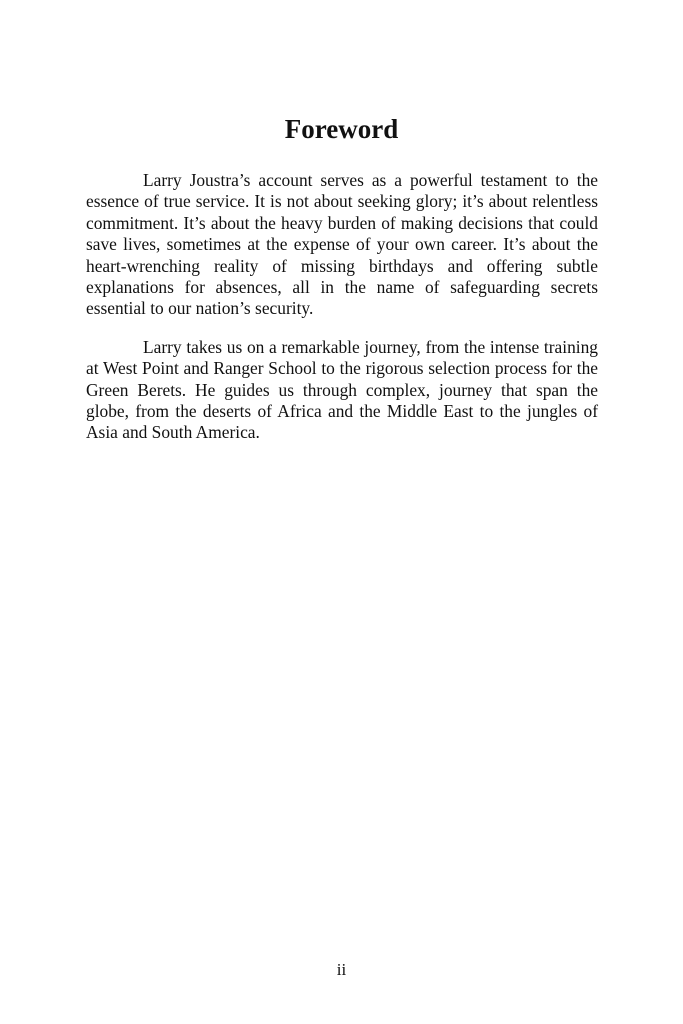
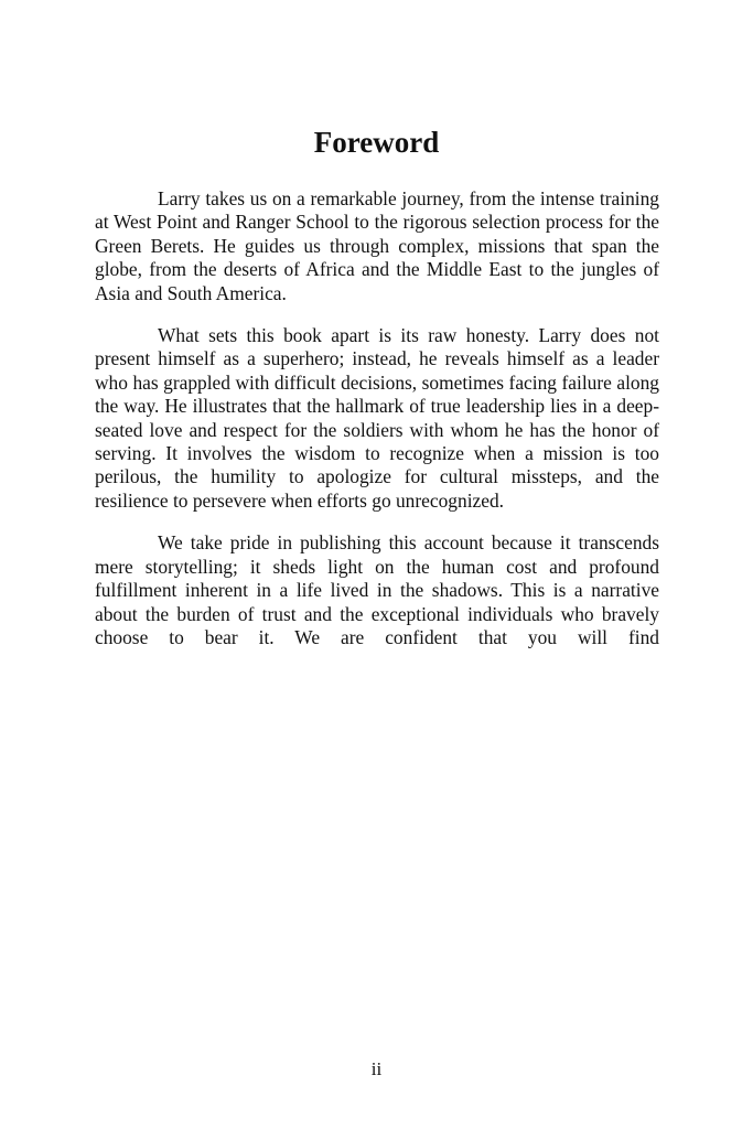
  Foreword
- Larry Joustra’s account serves as a powerful testament to the essence of true service. It is not about seeking glory; it’s about relentless commitment. It’s about the heavy burden of making decisions that could save lives, sometimes at the expense of your own career. It’s about the heart-wrenching reality of missing birthdays and offering subtle explanations for absences, all in the name of safeguarding secrets essential to our nation’s security.
- Larry takes us on a remarkable journey, from the intense training at West Point and Ranger School to the rigorous selection process for the Green Berets. He guides us through complex, journey that span the globe, from the deserts of Africa and the Middle East to the jungles of Asia and South America.
+ Larry takes us on a remarkable journey, from the intense training at West Point and Ranger School to the rigorous selection process for the Green Berets. He guides us through complex, missions that span the globe, from the deserts of Africa and the Middle East to the jungles of Asia and South America.
+ What sets this book apart is its raw honesty. Larry does not present himself as a superhero; instead, he reveals himself as a leader who has grappled with difficult decisions, sometimes facing failure along the way. He illustrates that the hallmark of true leadership lies in a deep-seated love and respect for the soldiers with whom he has the honor of serving. It involves the wisdom to recognize when a mission is too perilous, the humility to apologize for cultural missteps, and the resilience to persevere when efforts go unrecognized.
+ We take pride in publishing this account because it transcends mere storytelling; it sheds light on the human cost and profound fulfillment inherent in a life lived in the shadows. This is a narrative about the burden of trust and the exceptional individuals who bravely choose to bear it. We are confident that you will find
  ii
